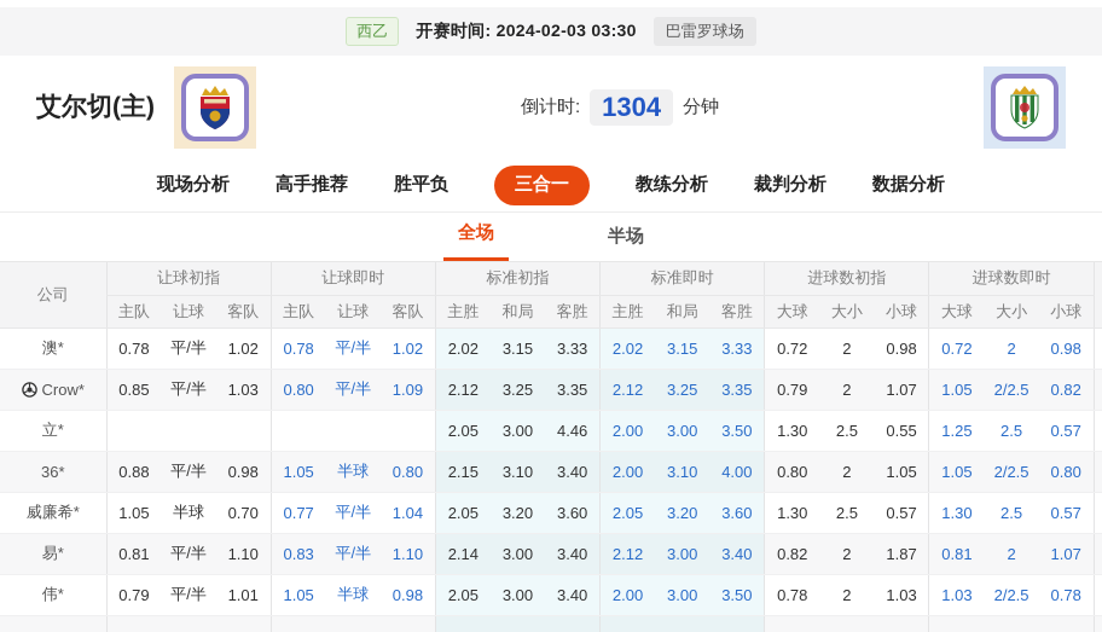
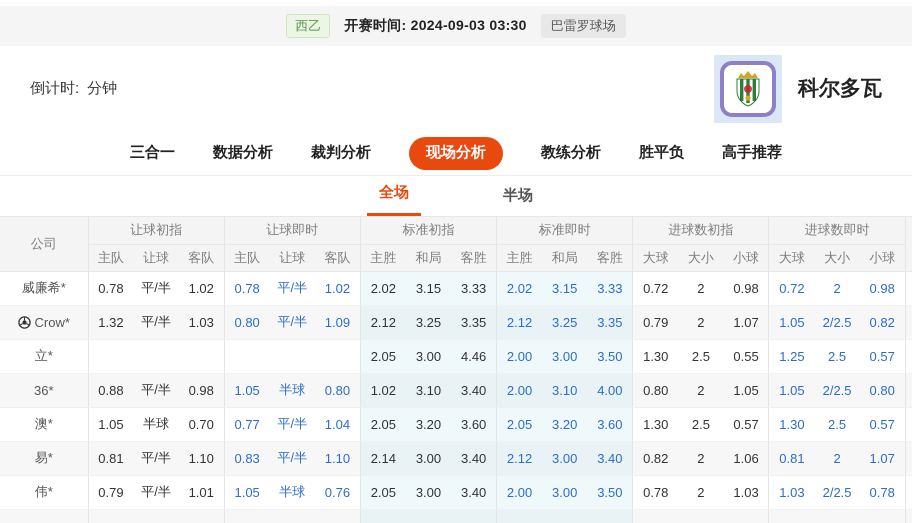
  西乙
- 开赛时间: 2024-02-03 03:30
+ 开赛时间: 2024-09-03 03:30
  巴雷罗球场
- 艾尔切(主)
  倒计时:
- 1304
  分钟
+ 科尔多瓦
- 现场分析
+ 三合一
- 高手推荐
+ 数据分析
- 胜平负
+ 裁判分析
- 三合一
+ 现场分析
  教练分析
- 裁判分析
+ 胜平负
- 数据分析
+ 高手推荐
  全场
  半场
  公司	让球初指	让球即时	标准初指	标准即时	进球数初指	进球数即时
  主队	让球	客队	主队	让球	客队	主胜	和局	客胜	主胜	和局	客胜	大球	大小	小球	大球	大小	小球
- 澳*	0.78	平/半	1.02	0.78	平/半	1.02	2.02	3.15	3.33	2.02	3.15	3.33	0.72	2	0.98	0.72	2	0.98
+ 威廉希*	0.78	平/半	1.02	0.78	平/半	1.02	2.02	3.15	3.33	2.02	3.15	3.33	0.72	2	0.98	0.72	2	0.98
- Crow*	0.85	平/半	1.03	0.80	平/半	1.09	2.12	3.25	3.35	2.12	3.25	3.35	0.79	2	1.07	1.05	2/2.5	0.82
+ Crow*	1.32	平/半	1.03	0.80	平/半	1.09	2.12	3.25	3.35	2.12	3.25	3.35	0.79	2	1.07	1.05	2/2.5	0.82
  立*							2.05	3.00	4.46	2.00	3.00	3.50	1.30	2.5	0.55	1.25	2.5	0.57
- 36*	0.88	平/半	0.98	1.05	半球	0.80	2.15	3.10	3.40	2.00	3.10	4.00	0.80	2	1.05	1.05	2/2.5	0.80
+ 36*	0.88	平/半	0.98	1.05	半球	0.80	1.02	3.10	3.40	2.00	3.10	4.00	0.80	2	1.05	1.05	2/2.5	0.80
- 威廉希*	1.05	半球	0.70	0.77	平/半	1.04	2.05	3.20	3.60	2.05	3.20	3.60	1.30	2.5	0.57	1.30	2.5	0.57
+ 澳*	1.05	半球	0.70	0.77	平/半	1.04	2.05	3.20	3.60	2.05	3.20	3.60	1.30	2.5	0.57	1.30	2.5	0.57
- 易*	0.81	平/半	1.10	0.83	平/半	1.10	2.14	3.00	3.40	2.12	3.00	3.40	0.82	2	1.87	0.81	2	1.07
+ 易*	0.81	平/半	1.10	0.83	平/半	1.10	2.14	3.00	3.40	2.12	3.00	3.40	0.82	2	1.06	0.81	2	1.07
- 伟*	0.79	平/半	1.01	1.05	半球	0.98	2.05	3.00	3.40	2.00	3.00	3.50	0.78	2	1.03	1.03	2/2.5	0.78
+ 伟*	0.79	平/半	1.01	1.05	半球	0.76	2.05	3.00	3.40	2.00	3.00	3.50	0.78	2	1.03	1.03	2/2.5	0.78
